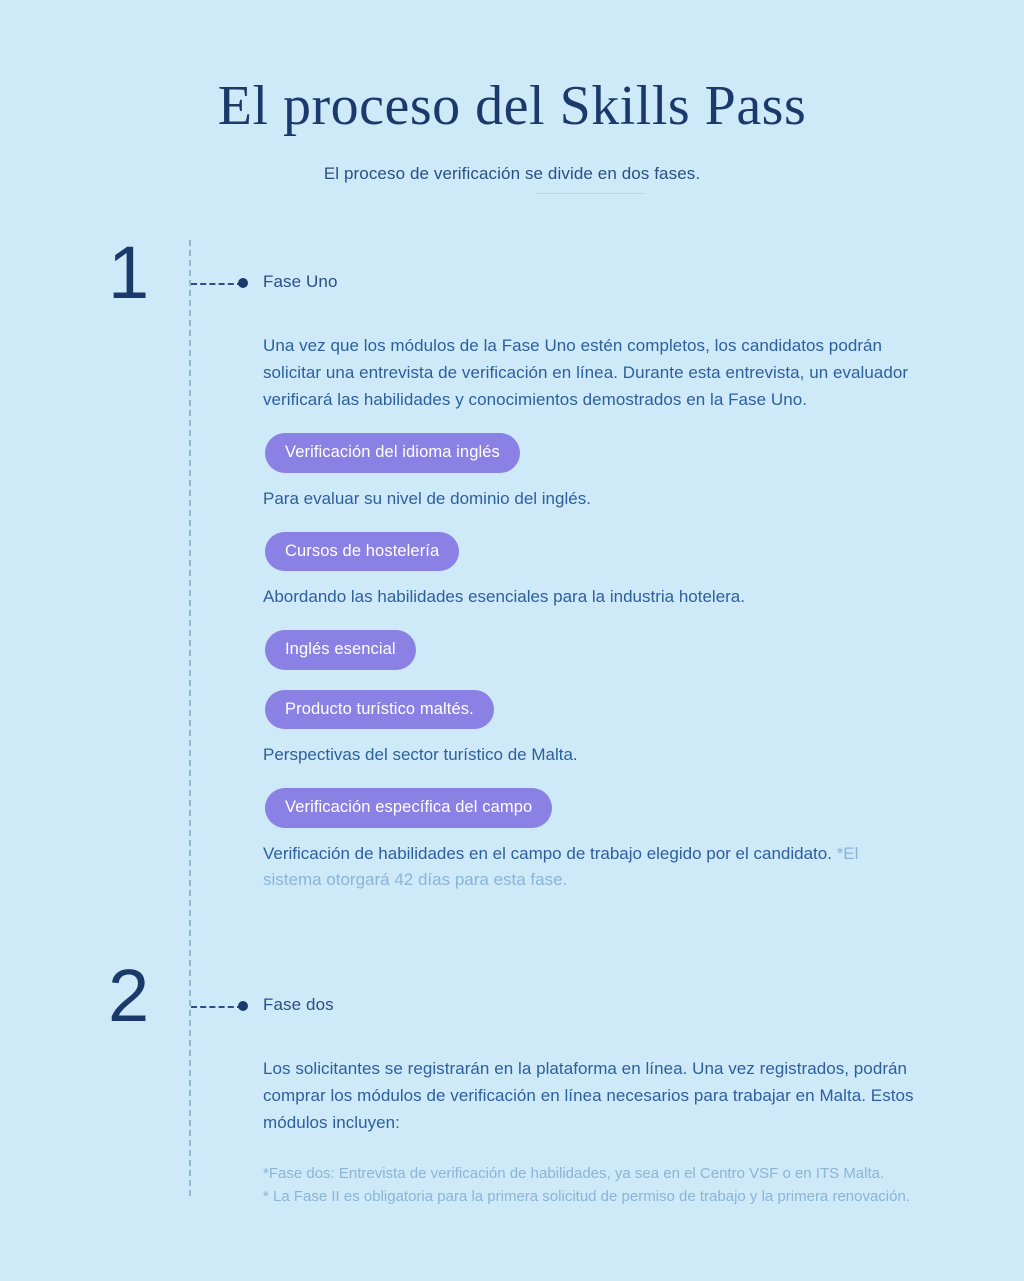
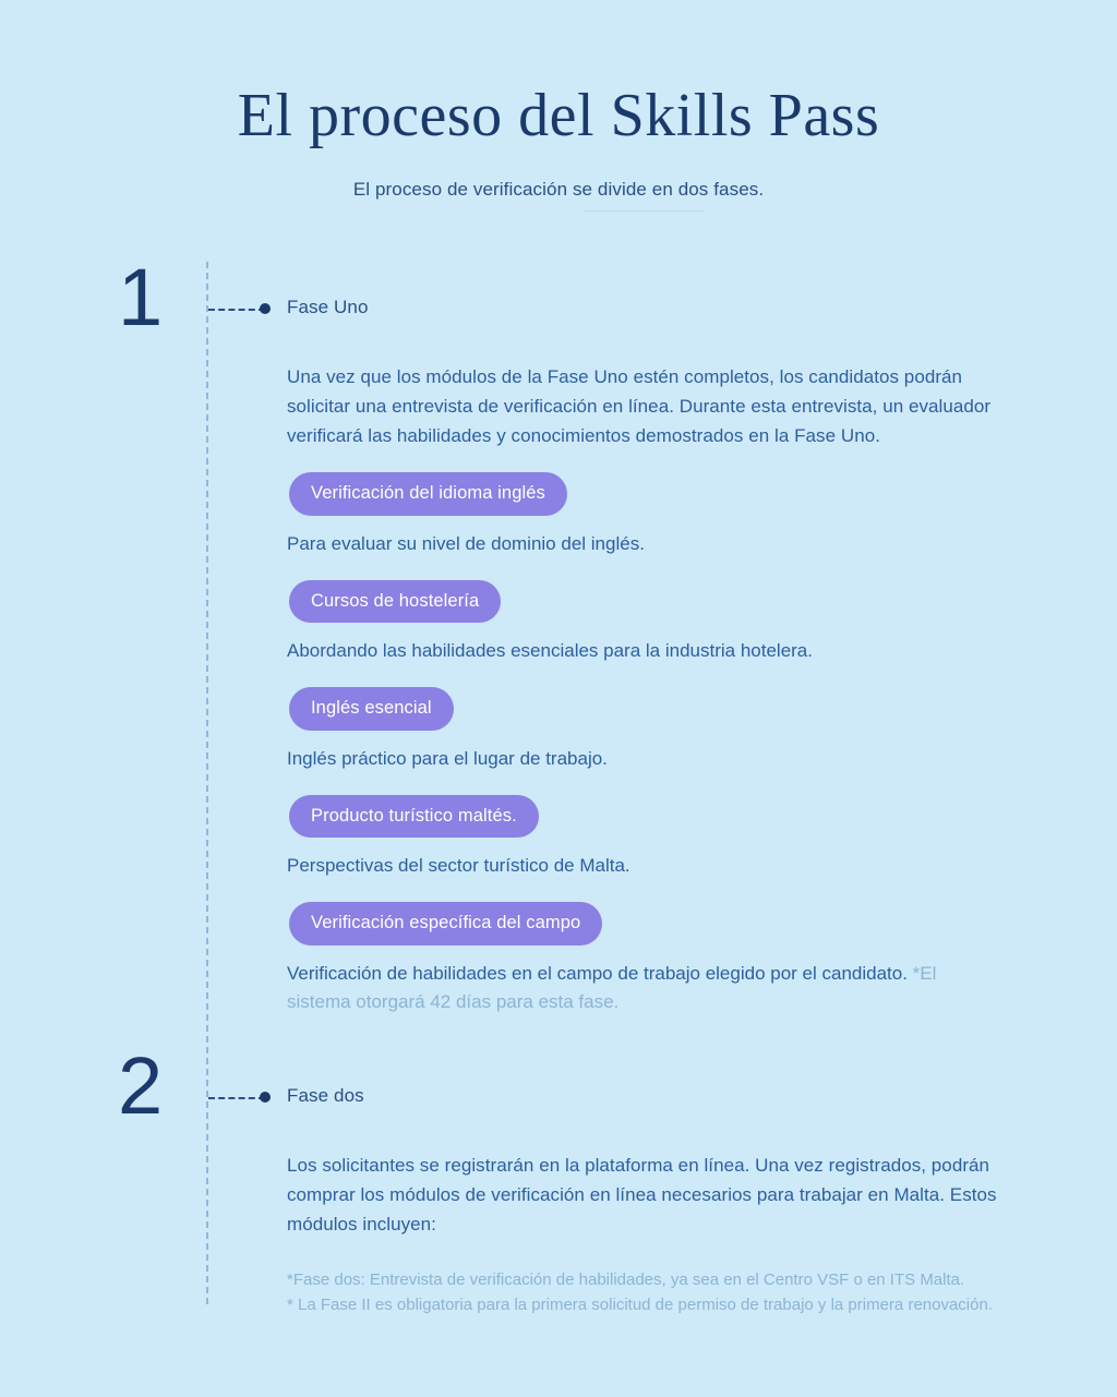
  El proceso del Skills Pass
  El proceso de verificación se divide en dos fases.
  1
  Fase Uno
  Una vez que los módulos de la Fase Uno estén completos, los candidatos podrán solicitar una entrevista de verificación en línea. Durante esta entrevista, un evaluador verificará las habilidades y conocimientos demostrados en la Fase Uno.
  Verificación del idioma inglés
  Para evaluar su nivel de dominio del inglés.
  Cursos de hostelería
  Abordando las habilidades esenciales para la industria hotelera.
  Inglés esencial
+ Inglés práctico para el lugar de trabajo.
  Producto turístico maltés.
  Perspectivas del sector turístico de Malta.
  Verificación específica del campo
  Verificación de habilidades en el campo de trabajo elegido por el candidato. *El sistema otorgará 42 días para esta fase.
  2
  Fase dos
  Los solicitantes se registrarán en la plataforma en línea. Una vez registrados, podrán comprar los módulos de verificación en línea necesarios para trabajar en Malta. Estos módulos incluyen:
  *Fase dos: Entrevista de verificación de habilidades, ya sea en el Centro VSF o en ITS Malta.
  * La Fase II es obligatoria para la primera solicitud de permiso de trabajo y la primera renovación.
